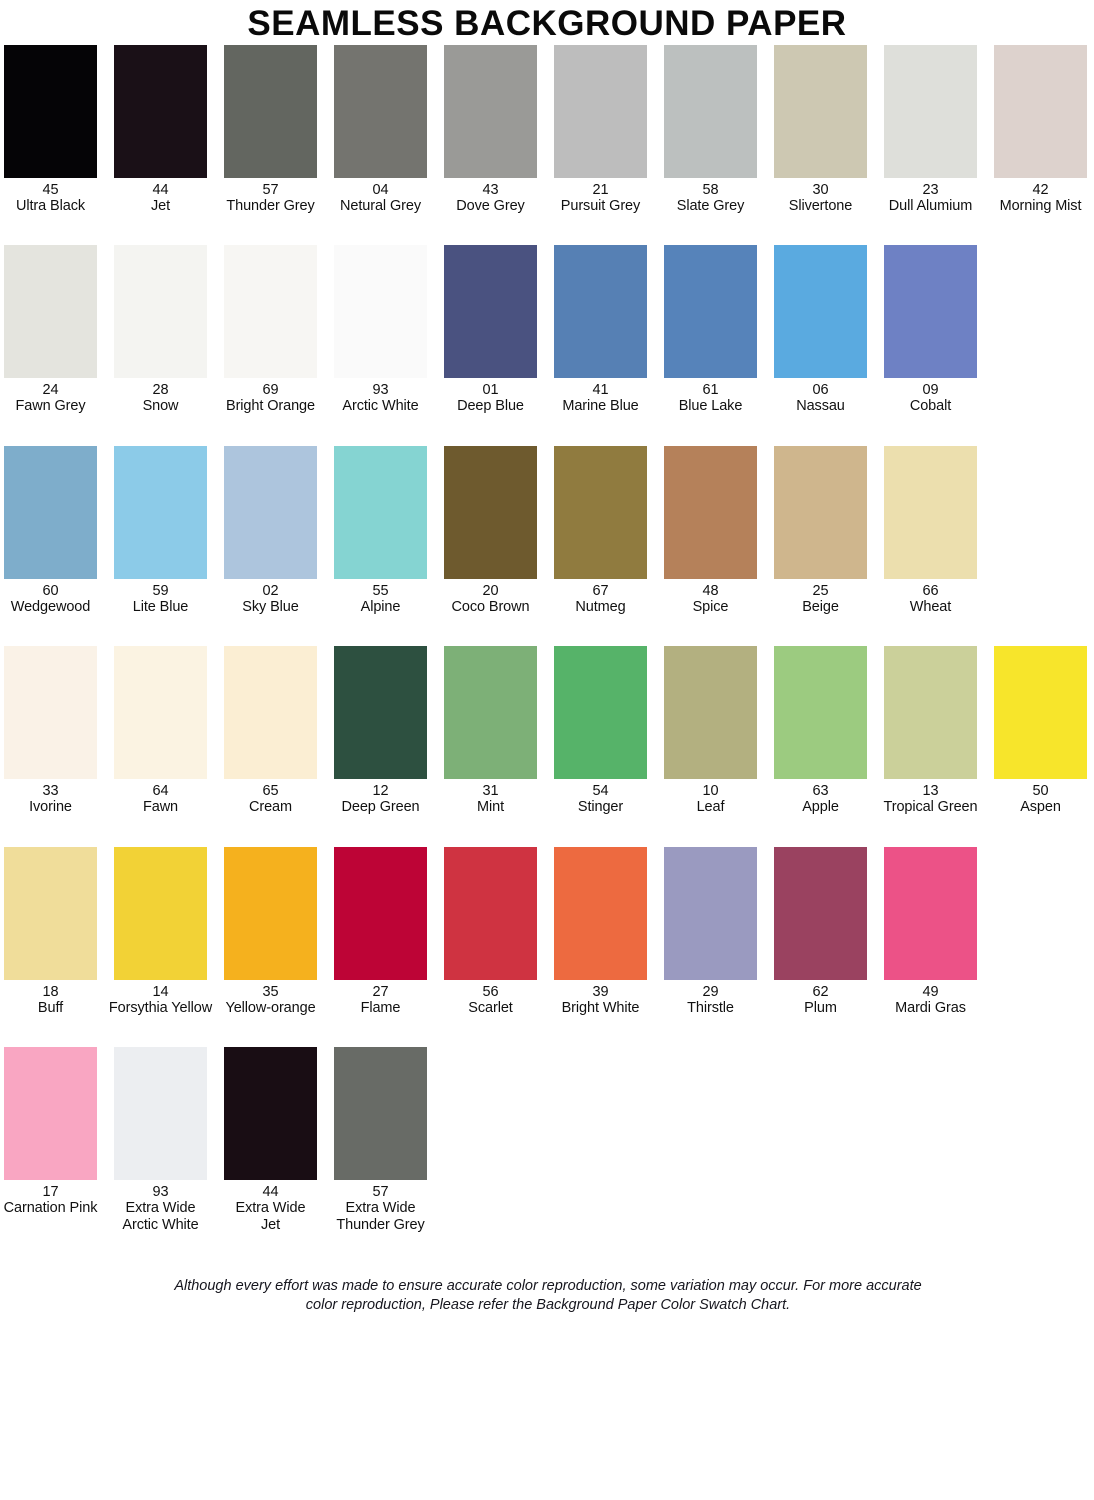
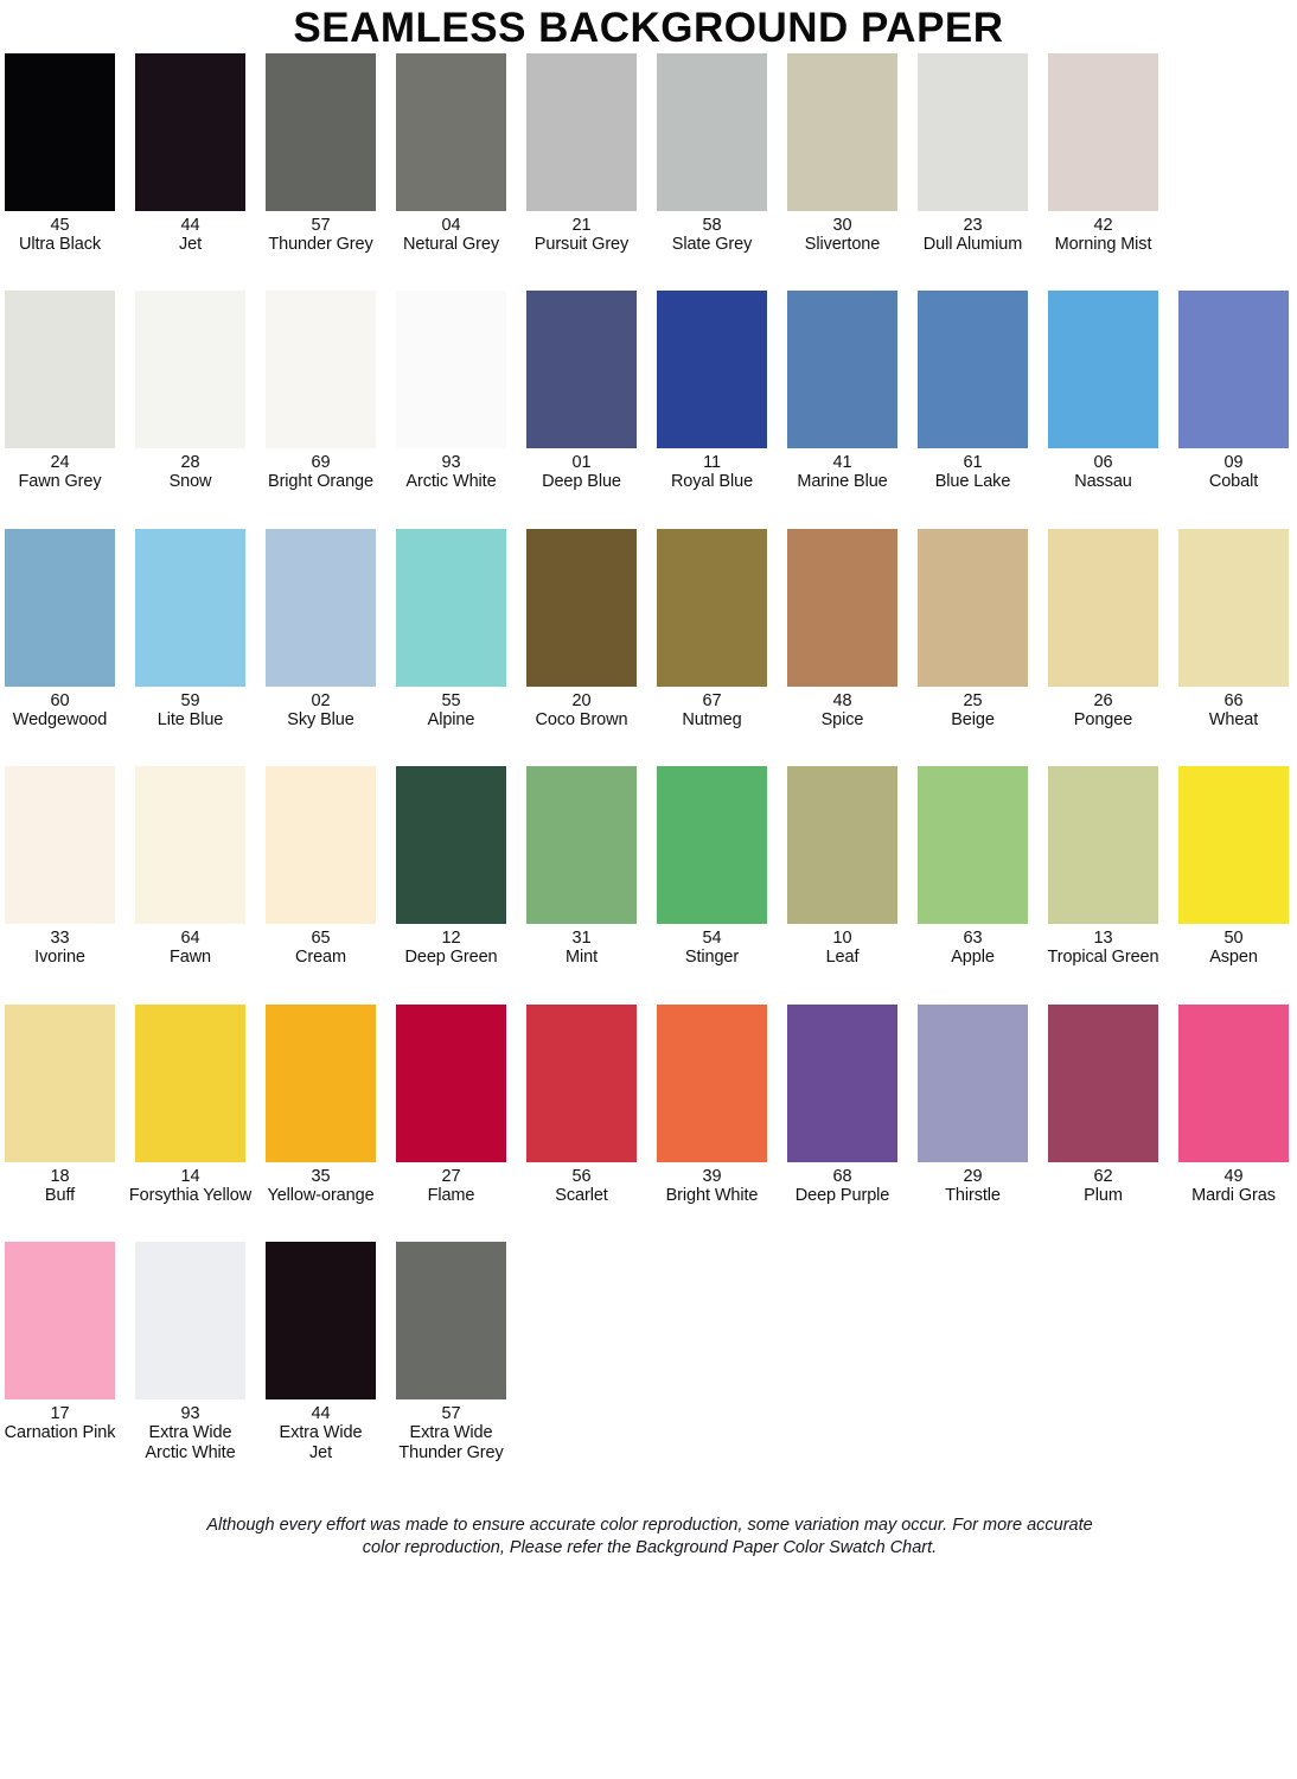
  SEAMLESS BACKGROUND PAPER
  45
  Ultra Black
  44
  Jet
  57
  Thunder Grey
  04
  Netural Grey
- 43
- Dove Grey
  21
  Pursuit Grey
  58
  Slate Grey
  30
  Slivertone
  23
  Dull Alumium
  42
  Morning Mist
  24
  Fawn Grey
  28
  Snow
  69
  Bright Orange
  93
  Arctic White
  01
  Deep Blue
+ 11
+ Royal Blue
  41
  Marine Blue
  61
  Blue Lake
  06
  Nassau
  09
  Cobalt
  60
  Wedgewood
  59
  Lite Blue
  02
  Sky Blue
  55
  Alpine
  20
  Coco Brown
  67
  Nutmeg
  48
  Spice
  25
  Beige
+ 26
+ Pongee
  66
  Wheat
  33
  Ivorine
  64
  Fawn
  65
  Cream
  12
  Deep Green
  31
  Mint
  54
  Stinger
  10
  Leaf
  63
  Apple
  13
  Tropical Green
  50
  Aspen
  18
  Buff
  14
  Forsythia Yellow
  35
  Yellow-orange
  27
  Flame
  56
  Scarlet
  39
  Bright White
+ 68
+ Deep Purple
  29
  Thirstle
  62
  Plum
  49
  Mardi Gras
  17
  Carnation Pink
  93
  Extra Wide
  Arctic White
  44
  Extra Wide
  Jet
  57
  Extra Wide
  Thunder Grey
  Although every effort was made to ensure accurate color reproduction, some variation may occur. For more accurate
  color reproduction, Please refer the Background Paper Color Swatch Chart.
